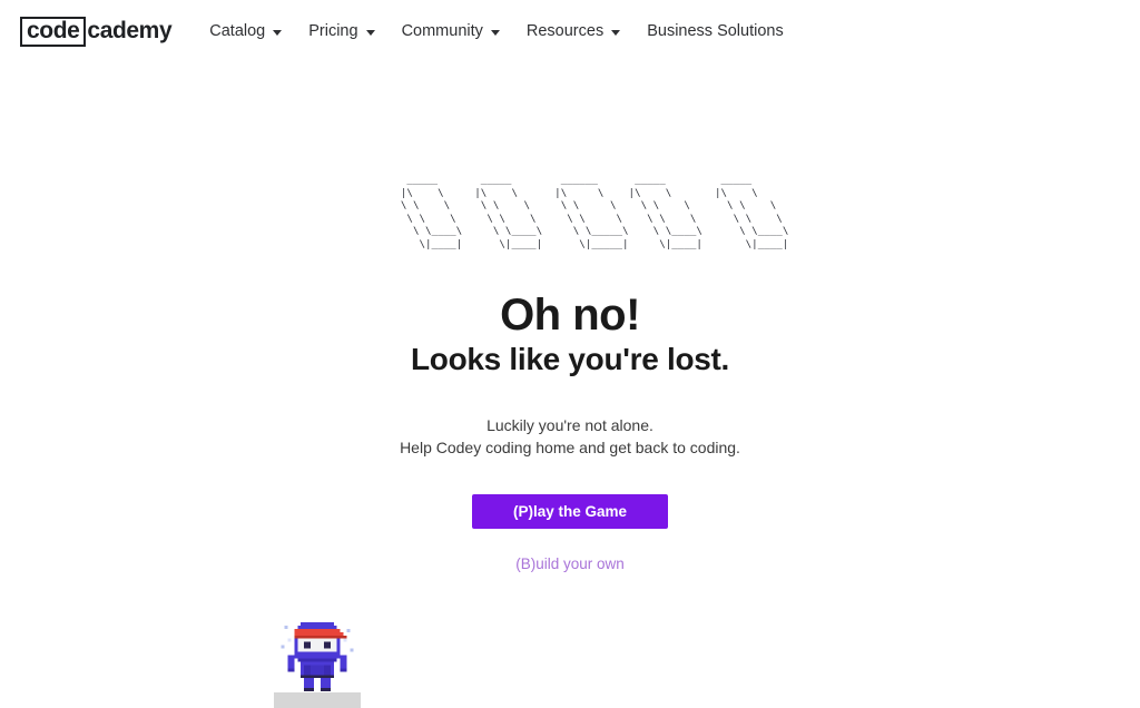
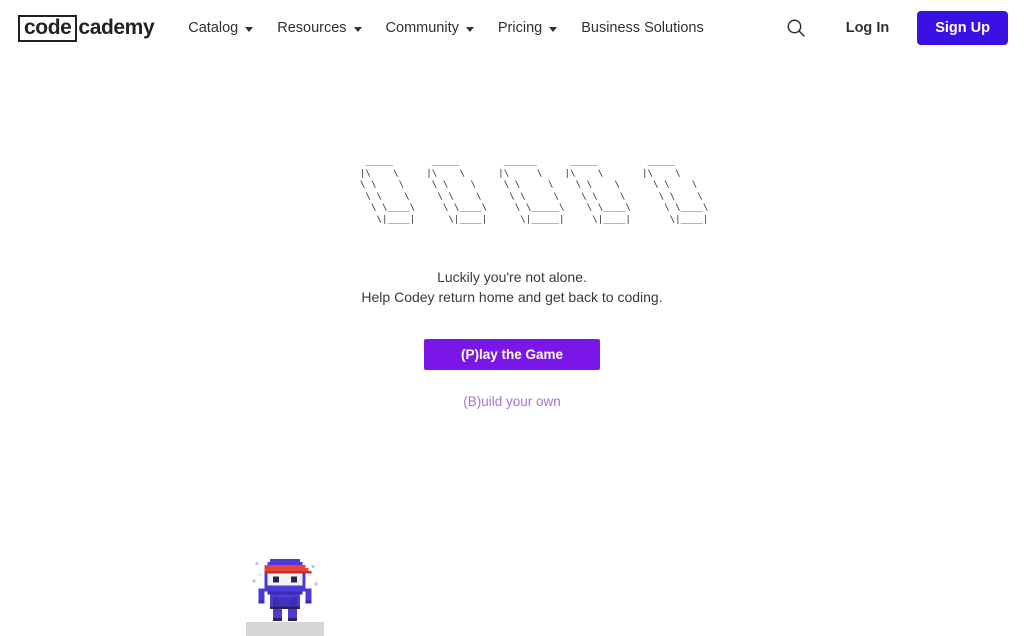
  code
  cademy
  Catalog
- Pricing
+ Resources
  Community
- Resources
+ Pricing
  Business Solutions
+ Log In
+ Sign Up
  _____ _____ ______ _____ _____
  |\ \ |\ \ |\ \ |\ \ |\ \
  \ \ \ \ \ \ \ \ \ \ \ \ \ \ \
  \ \ \ \ \ \ \ \ \ \ \ \ \ \ \
  \ \____\ \ \____\ \ \_____\ \ \____\ \ \____\
  \|____| \|____| \|_____| \|____| \|____|
- Oh no!
- Looks like you're lost.
  Luckily you're not alone.
- Help Codey coding home and get back to coding.
+ Help Codey return home and get back to coding.
  (P)lay the Game
  (B)uild your own
